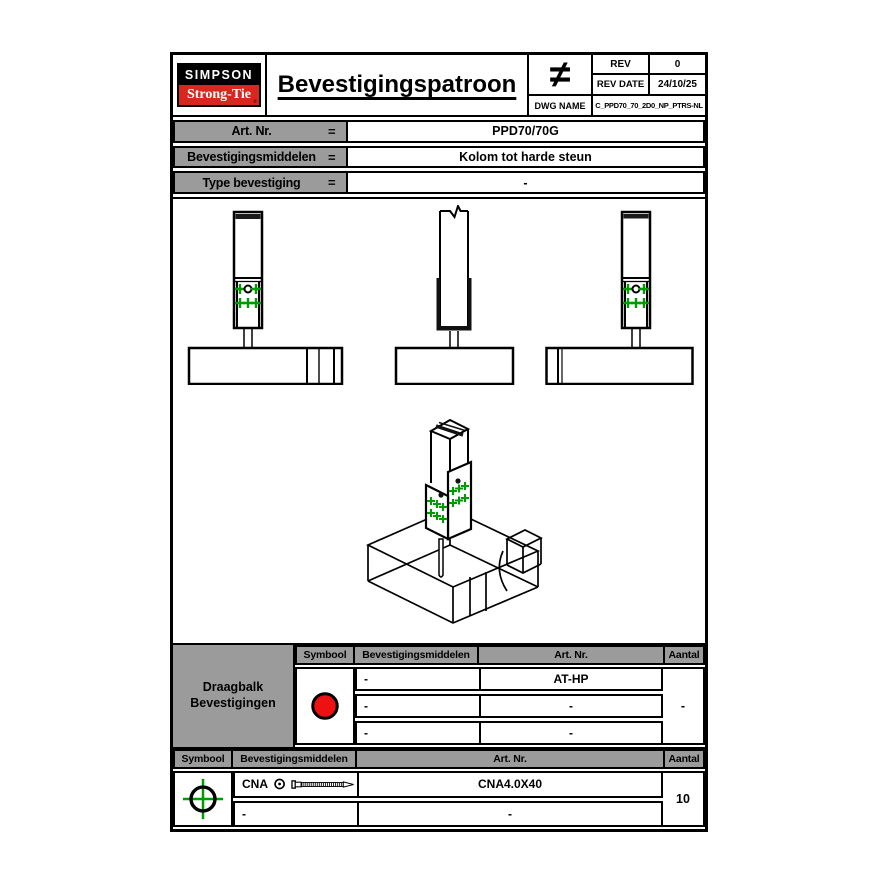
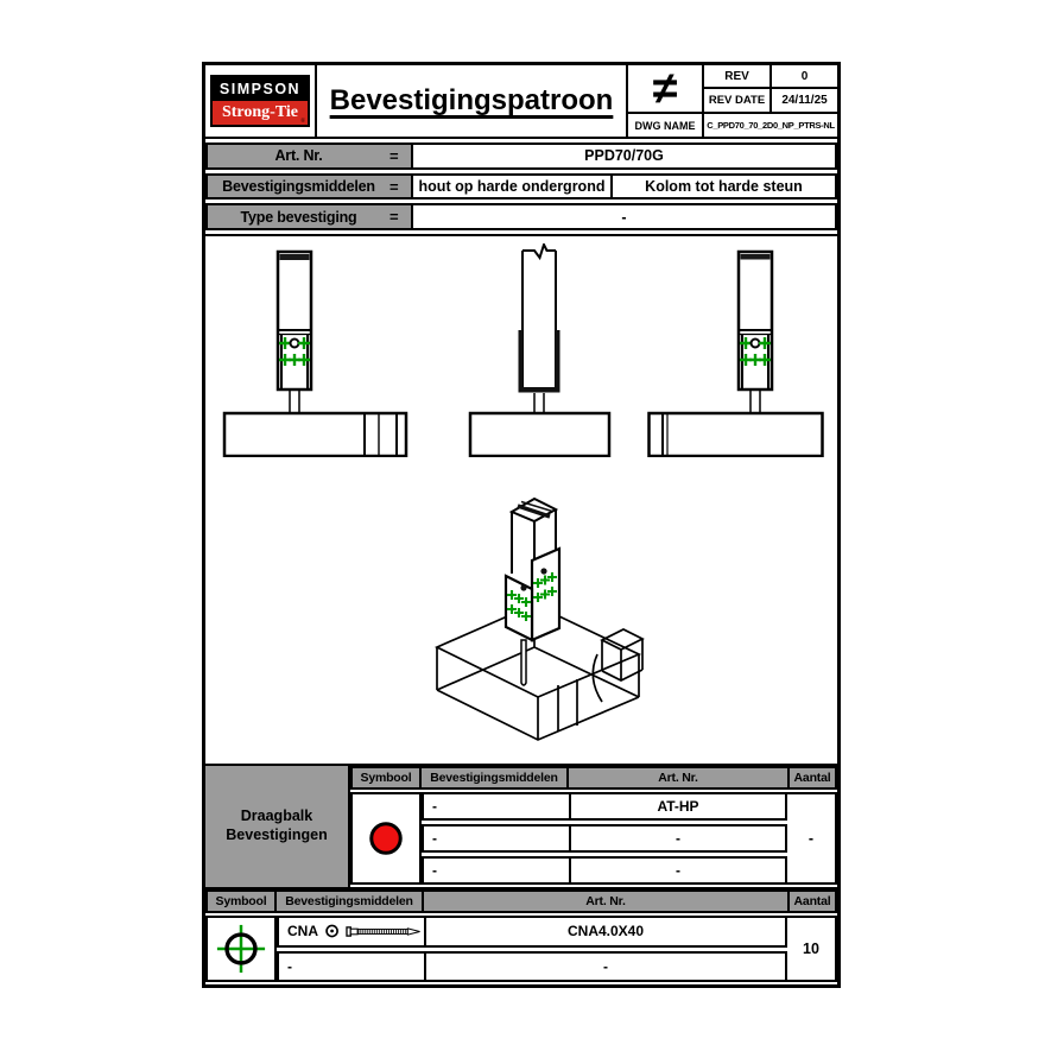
  SIMPSON
  Strong-Tie
  Bevestigingspatroon
  ≠
  REV
  0
  REV DATE
- 24/10/25
+ 24/11/25
  DWG NAME
  C_PPD70_70_2D0_NP_PTRS-NL
  Art. Nr.
  =
  PPD70/70G
  Bevestigingsmiddelen
  =
+ hout op harde ondergrond
  Kolom tot harde steun
  Type bevestiging
  =
  -
  Draagbalk
  Bevestigingen
  Symbool
  Bevestigingsmiddelen
  Art. Nr.
  Aantal
  -
  AT-HP
  -
  -
  -
  -
  -
  Symbool
  Bevestigingsmiddelen
  Art. Nr.
  Aantal
  CNA
  CNA4.0X40
  -
  -
  10
